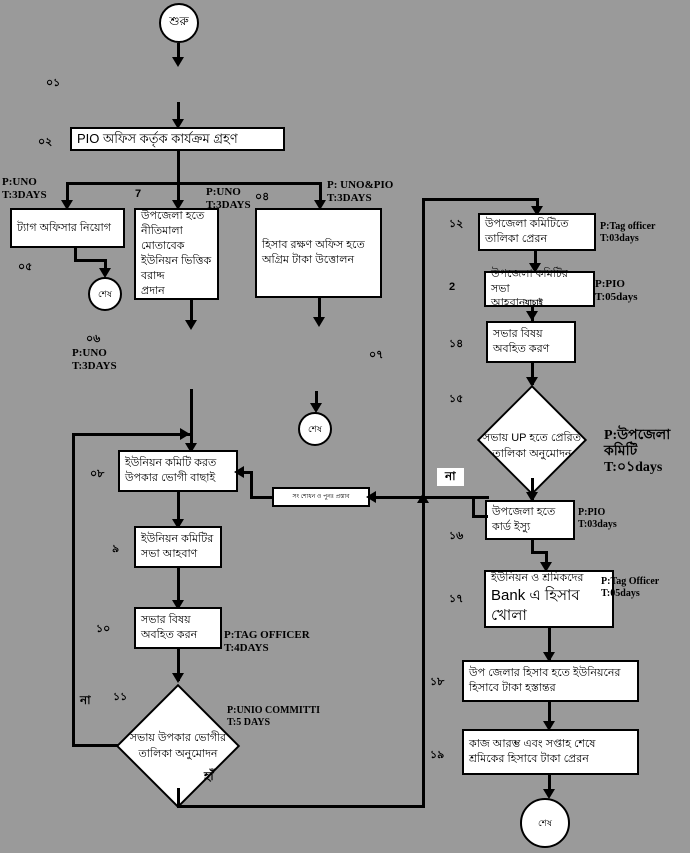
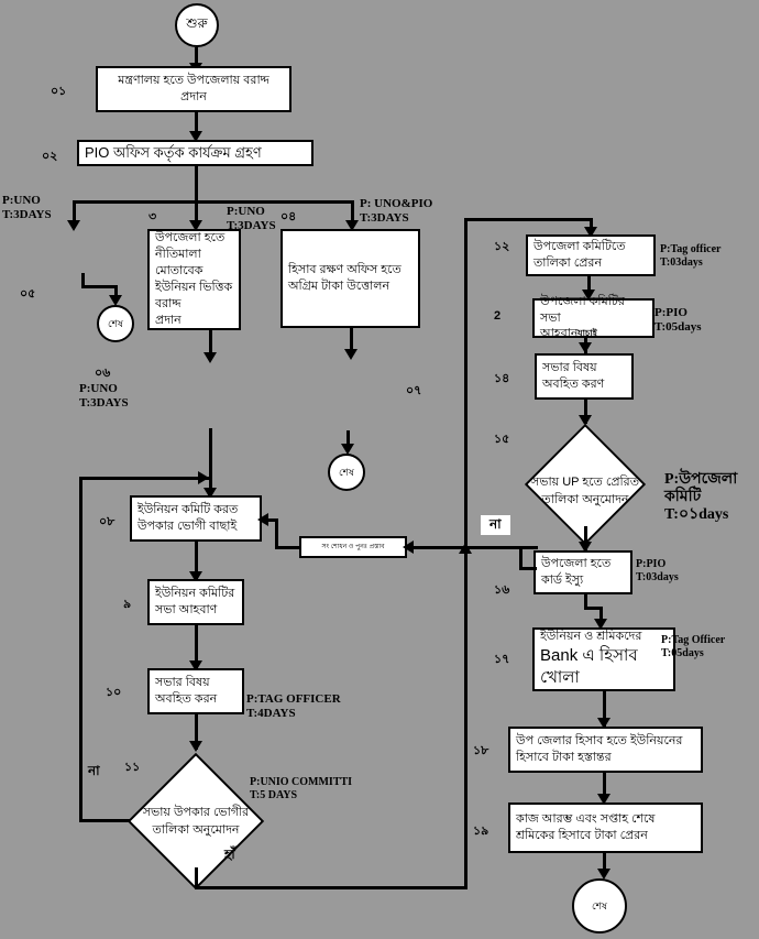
  শুরু
+ মন্ত্রণালয় হতে উপজেলায় বরাদ্দ প্রদান
  ০১
  PIO অফিস কর্তৃক কার্যক্রম গ্রহণ
  ০২
  P:UNO
  T:3DAYS
- 7
+ ৩
  P:UNO
  T:3DAYS
  ০৪
  P: UNO&PIO
  T:3DAYS
- ট্যাগ অফিসার নিয়োগ
  ০৫
  শেষ
  উপজেলা হতে
  নীতিমালা মোতাবেক
  ইউনিয়ন ভিত্তিক বরাদ্দ
  প্রদান
  ০৬
  P:UNO
  T:3DAYS
  হিসাব রক্ষণ অফিস হতে
  অগ্রিম টাকা উত্তোলন
  ০৭
  শেষ
  ইউনিয়ন কমিটি করত
  উপকার ভোগী বাছাই
  ০৮
  ইউনিয়ন কমিটির
  সভা আহবাণ
  ৯
  সভার বিষয়
  অবহিত করন
  ১০
  P:TAG OFFICER
  T:4DAYS
  সভায় উপকার ভোগীর
  তালিকা অনুমোদন
  ১১
  P:UNIO COMMITTI
  T:5 DAYS
  না
  হাঁ
  উপজেলা কমিটিতে
  তালিকা প্রেরন
  ১২
  P:Tag officer
  T:03days
  উপজেলা কমিটির সভা
  আহবান
  2
  P:PIO
  T:05days
  যাচাই
  সভার বিষয়
  অবহিত করণ
  ১৪
  সভায় UP হতে প্রেরিত
  তালিকা অনুমোদন
  ১৫
  P:উপজেলা কমিটি
  T:০১days
  না
  উপজেলা হতে
  কার্ড ইস্যু
  ১৬
  P:PIO
  T:03days
  ইউনিয়ন ও শ্রমিকদের
  Bank এ হিসাব খোলা
  ১৭
  P:Tag Officer
  T:05days
  উপ জেলার হিসাব হতে ইউনিয়নের
  হিসাবে টাকা হস্তান্তর
  ১৮
  কাজ আরম্ভ এবং সপ্তাহ শেষে
  শ্রমিকের হিসাবে টাকা প্রেরন
  ১৯
  শেষ
